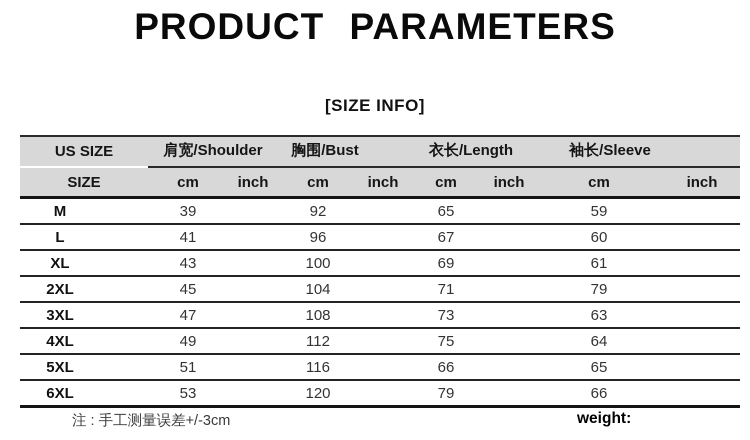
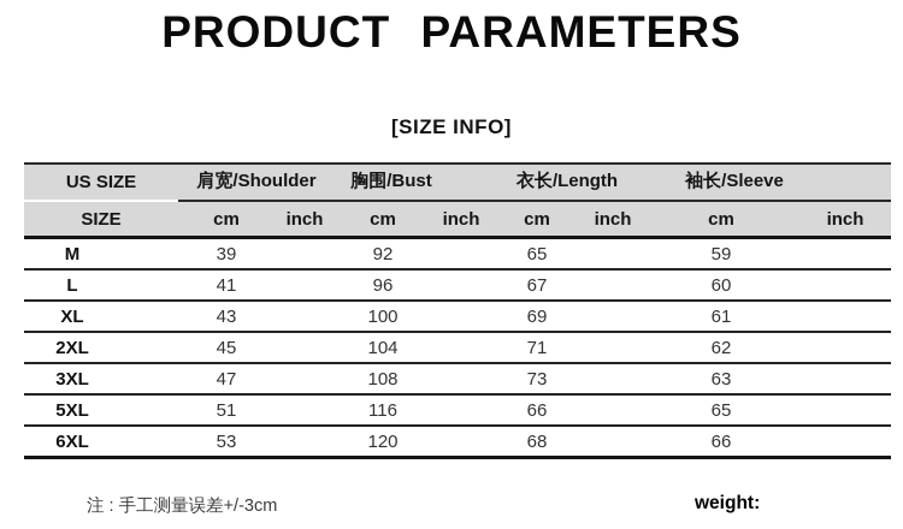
  PRODUCT PARAMETERS
  [SIZE INFO]
  US SIZE	肩宽/Shoulder	胸围/Bust	衣长/Length	袖长/Sleeve
  SIZE	cm	inch	cm	inch	cm	inch	cm	inch
  M	39		92		65		59
  L	41		96		67		60
  XL	43		100		69		61
- 2XL	45		104		71		79
+ 2XL	45		104		71		62
  3XL	47		108		73		63
- 4XL	49		112		75		64
  5XL	51		116		66		65
- 6XL	53		120		79		66
+ 6XL	53		120		68		66
  注 : 手工测量误差+/-3cm
  weight:
